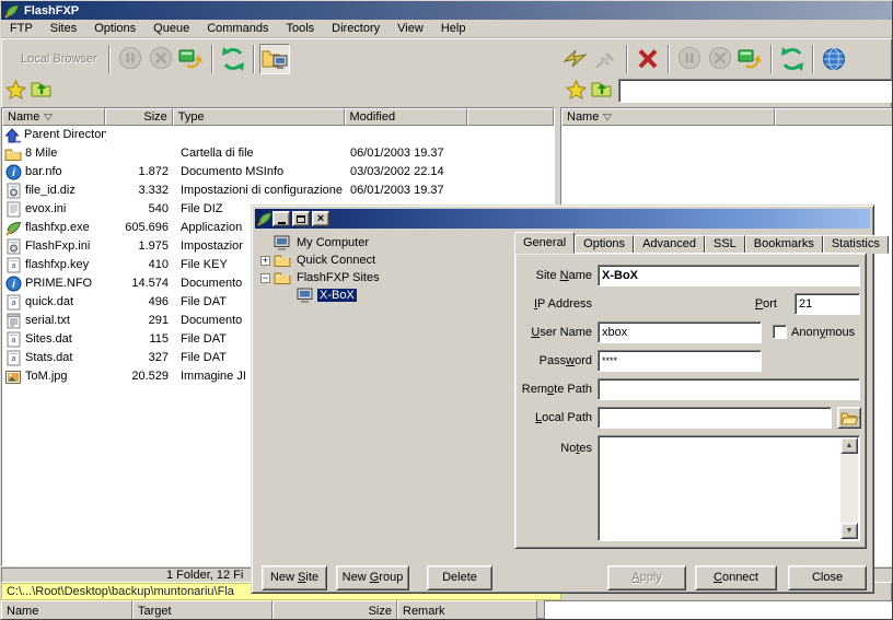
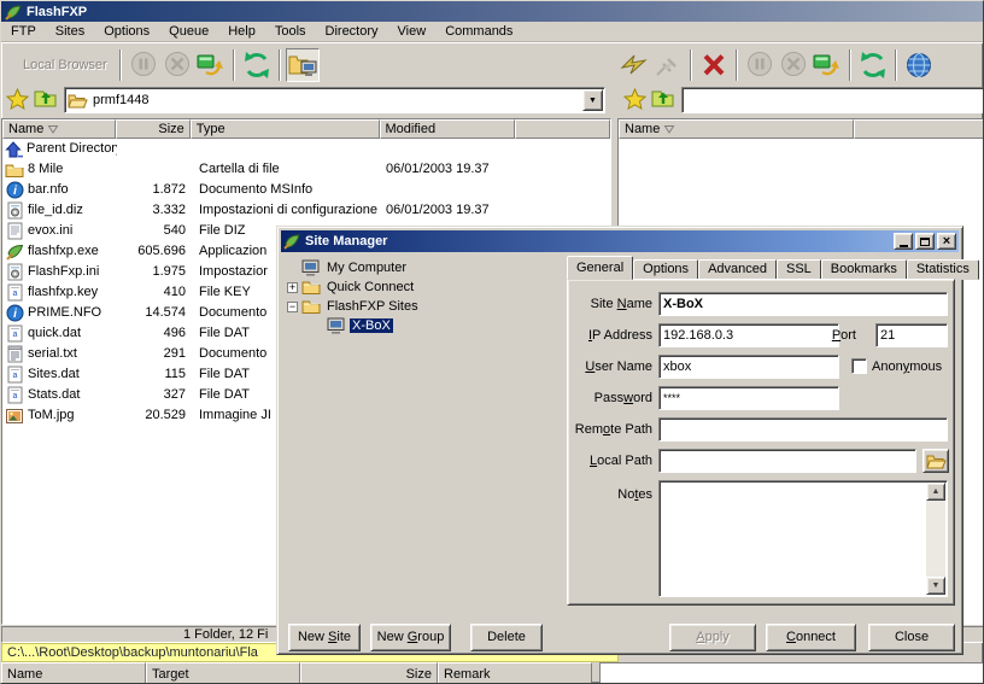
  FlashFXP
  FTP
  Sites
  Options
  Queue
- Commands
+ Help
  Tools
  Directory
  View
- Help
+ Commands
  Local Browser
+ prmf1448
  Name
  Size
  Type
  Modified
  Parent Director
  8 Mile
  Cartella di file
  06/01/2003 19.37
  i
  bar.nfo
  1.872
  Documento MSInfo
- 03/03/2002 22.14
  file_id.diz
  3.332
  Impostazioni di configurazione
  06/01/2003 19.37
  evox.ini
  540
  File DIZ
  flashfxp.exe
  605.696
  Applicazion
  FlashFxp.ini
  1.975
  Impostazior
  flashfxp.key
  410
  File KEY
  i
  PRIME.NFO
  14.574
  Documento
  quick.dat
  496
  File DAT
  serial.txt
  291
  Documento
  Sites.dat
  115
  File DAT
  Stats.dat
  327
  File DAT
  ToM.jpg
  20.529
  Immagine JI
  Name
  1 Folder, 12 Fi
  C:\...\Root\Desktop\backup\muntonariu\Fla
  Name
  Target
  Size
  Remark
+ Site Manager
  ×
  My Computer
  +
  Quick Connect
  −
  FlashFXP Sites
  X-BoX
  General
  Options
  Advanced
  SSL
  Bookmarks
  Statistics
  Site Name
  X-BoX
  IP Address
+ 192.168.0.3
  Port
  21
  User Name
  xbox
  Anonymous
  Password
  ****
  Remote Path
  Local Path
  Notes
  New Site
  New Group
  Delete
  Apply
  Connect
  Close
